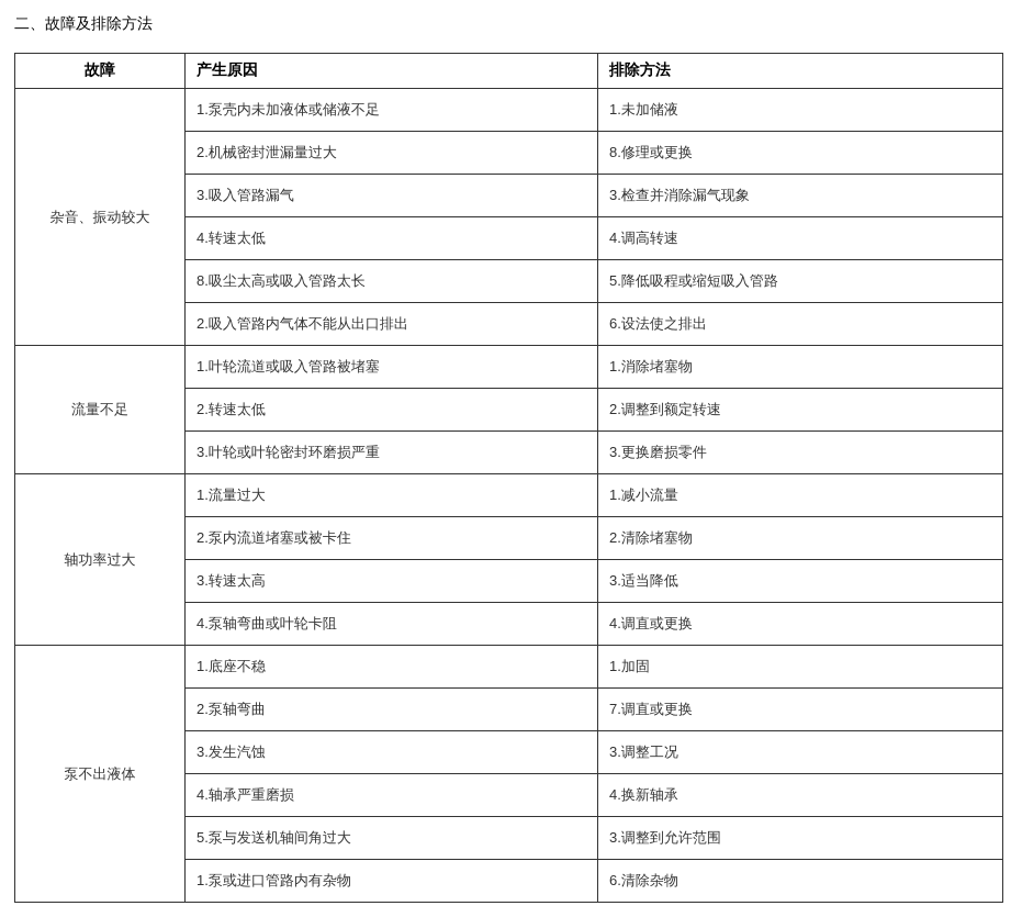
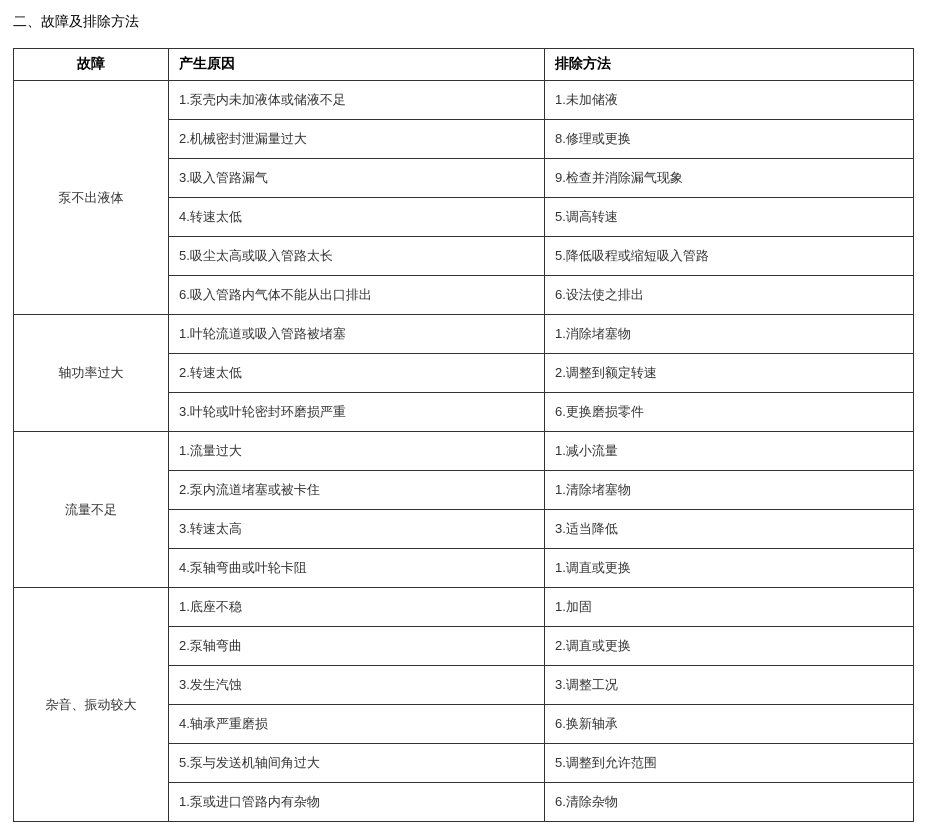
  二、故障及排除方法
  故障	产生原因	排除方法
- 杂音、振动较大	1.泵壳内未加液体或储液不足	1.未加储液
+ 泵不出液体	1.泵壳内未加液体或储液不足	1.未加储液
  2.机械密封泄漏量过大	8.修理或更换
- 3.吸入管路漏气	3.检查并消除漏气现象
+ 3.吸入管路漏气	9.检查并消除漏气现象
- 4.转速太低	4.调高转速
+ 4.转速太低	5.调高转速
- 8.吸尘太高或吸入管路太长	5.降低吸程或缩短吸入管路
+ 5.吸尘太高或吸入管路太长	5.降低吸程或缩短吸入管路
- 2.吸入管路内气体不能从出口排出	6.设法使之排出
+ 6.吸入管路内气体不能从出口排出	6.设法使之排出
- 流量不足	1.叶轮流道或吸入管路被堵塞	1.消除堵塞物
+ 轴功率过大	1.叶轮流道或吸入管路被堵塞	1.消除堵塞物
  2.转速太低	2.调整到额定转速
- 3.叶轮或叶轮密封环磨损严重	3.更换磨损零件
+ 3.叶轮或叶轮密封环磨损严重	6.更换磨损零件
- 轴功率过大	1.流量过大	1.减小流量
+ 流量不足	1.流量过大	1.减小流量
- 2.泵内流道堵塞或被卡住	2.清除堵塞物
+ 2.泵内流道堵塞或被卡住	1.清除堵塞物
  3.转速太高	3.适当降低
- 4.泵轴弯曲或叶轮卡阻	4.调直或更换
+ 4.泵轴弯曲或叶轮卡阻	1.调直或更换
- 泵不出液体	1.底座不稳	1.加固
+ 杂音、振动较大	1.底座不稳	1.加固
- 2.泵轴弯曲	7.调直或更换
+ 2.泵轴弯曲	2.调直或更换
  3.发生汽蚀	3.调整工况
- 4.轴承严重磨损	4.换新轴承
+ 4.轴承严重磨损	6.换新轴承
- 5.泵与发送机轴间角过大	3.调整到允许范围
+ 5.泵与发送机轴间角过大	5.调整到允许范围
  1.泵或进口管路内有杂物	6.清除杂物
